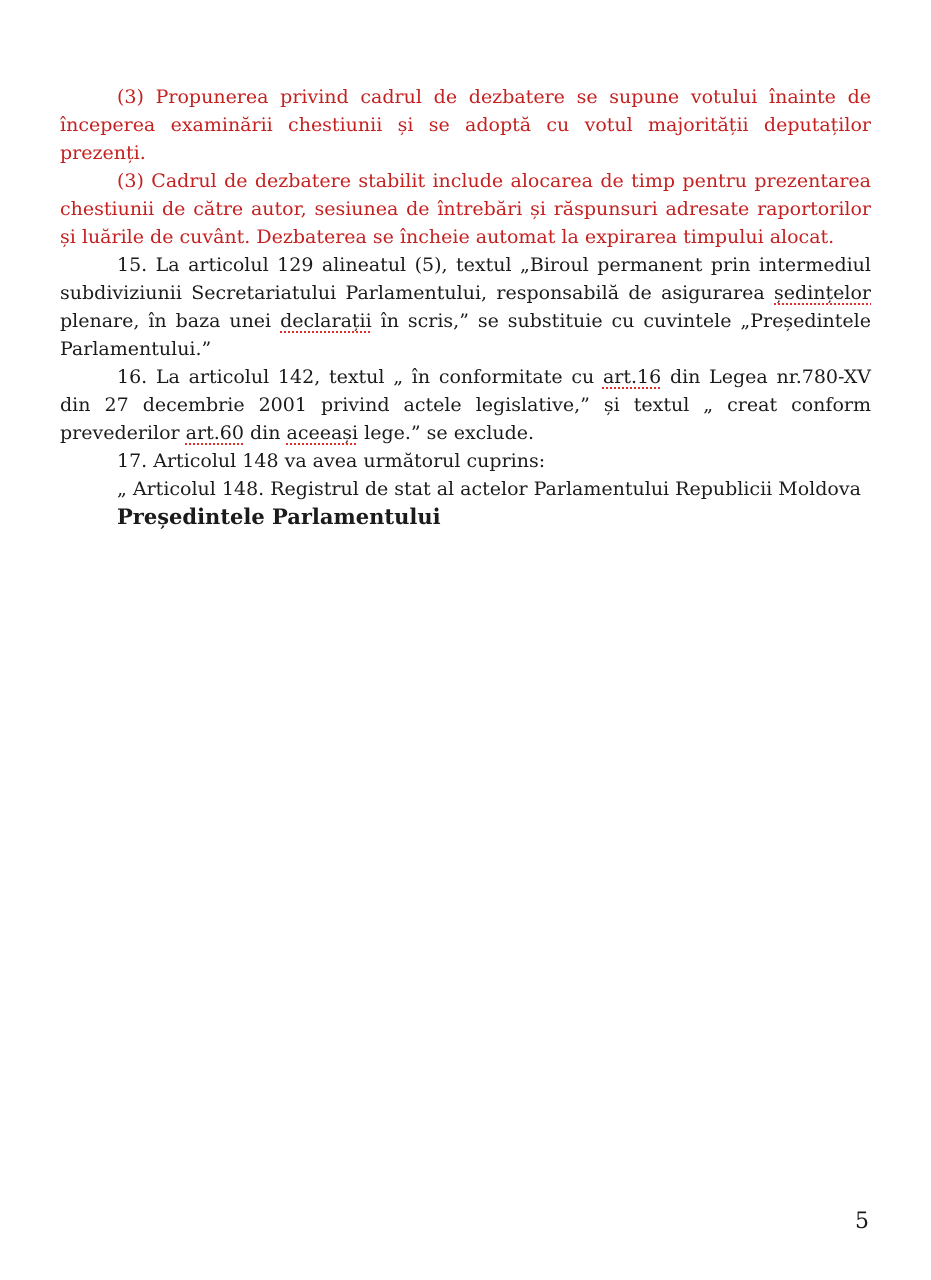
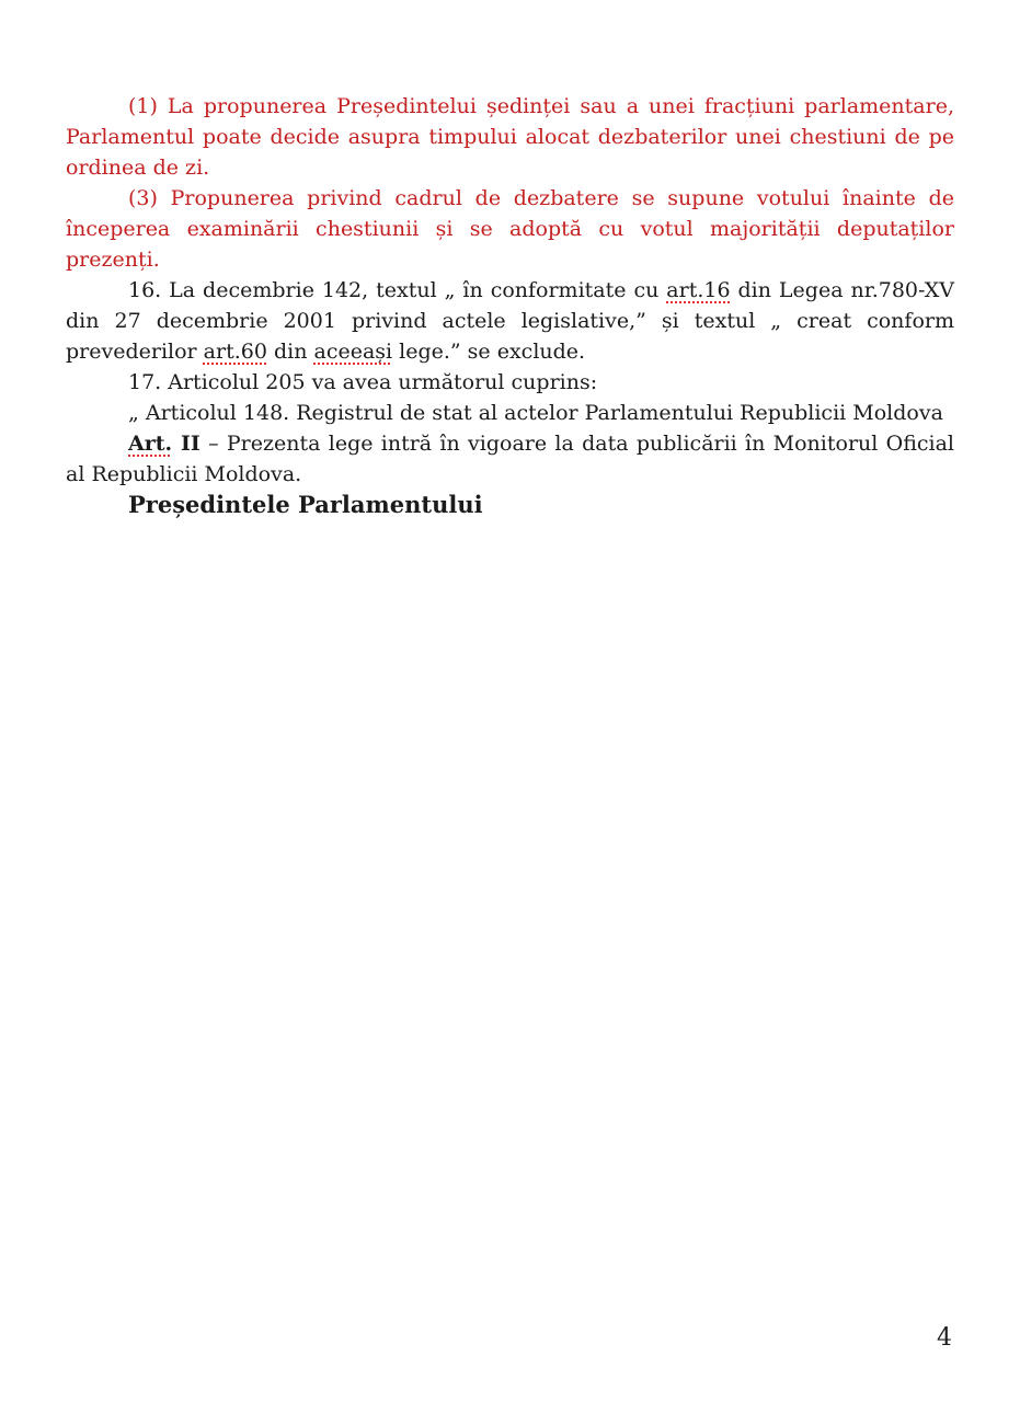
+ (1) La propunerea Președintelui ședinței sau a unei fracțiuni parlamentare, Parlamentul poate decide asupra timpului alocat dezbaterilor unei chestiuni de pe ordinea de zi.
  (3) Propunerea privind cadrul de dezbatere se supune votului înainte de începerea examinării chestiunii și se adoptă cu votul majorității deputaților prezenți.
- (3) Cadrul de dezbatere stabilit include alocarea de timp pentru prezentarea chestiunii de către autor, sesiunea de întrebări și răspunsuri adresate raportorilor și luările de cuvânt. Dezbaterea se încheie automat la expirarea timpului alocat.
- 15. La articolul 129 alineatul (5), textul „Biroul permanent prin intermediul subdiviziunii Secretariatului Parlamentului, responsabilă de asigurarea ședințelor plenare, în baza unei declarații în scris,” se substituie cu cuvintele „Președintele Parlamentului.”
- 16. La articolul 142, textul „ în conformitate cu art.16 din Legea nr.780-XV din 27 decembrie 2001 privind actele legislative,” și textul „ creat conform prevederilor art.60 din aceeași lege.” se exclude.
+ 16. La decembrie 142, textul „ în conformitate cu art.16 din Legea nr.780-XV din 27 decembrie 2001 privind actele legislative,” și textul „ creat conform prevederilor art.60 din aceeași lege.” se exclude.
- 17. Articolul 148 va avea următorul cuprins:
+ 17. Articolul 205 va avea următorul cuprins:
  „ Articolul 148. Registrul de stat al actelor Parlamentului Republicii Moldova
+ Art. II – Prezenta lege intră în vigoare la data publicării în Monitorul Oficial al Republicii Moldova.
  Președintele Parlamentului
- 5
+ 4
